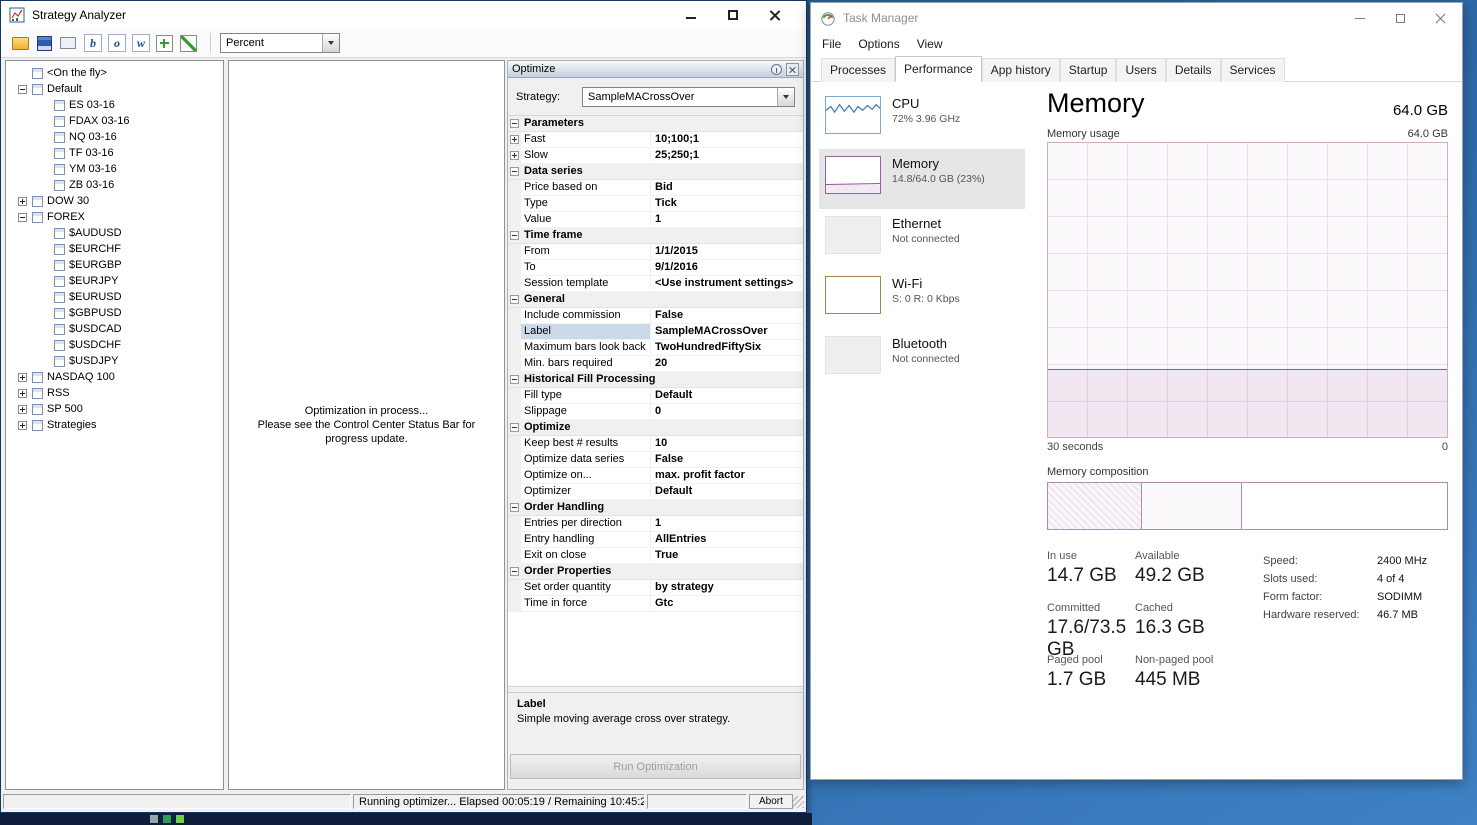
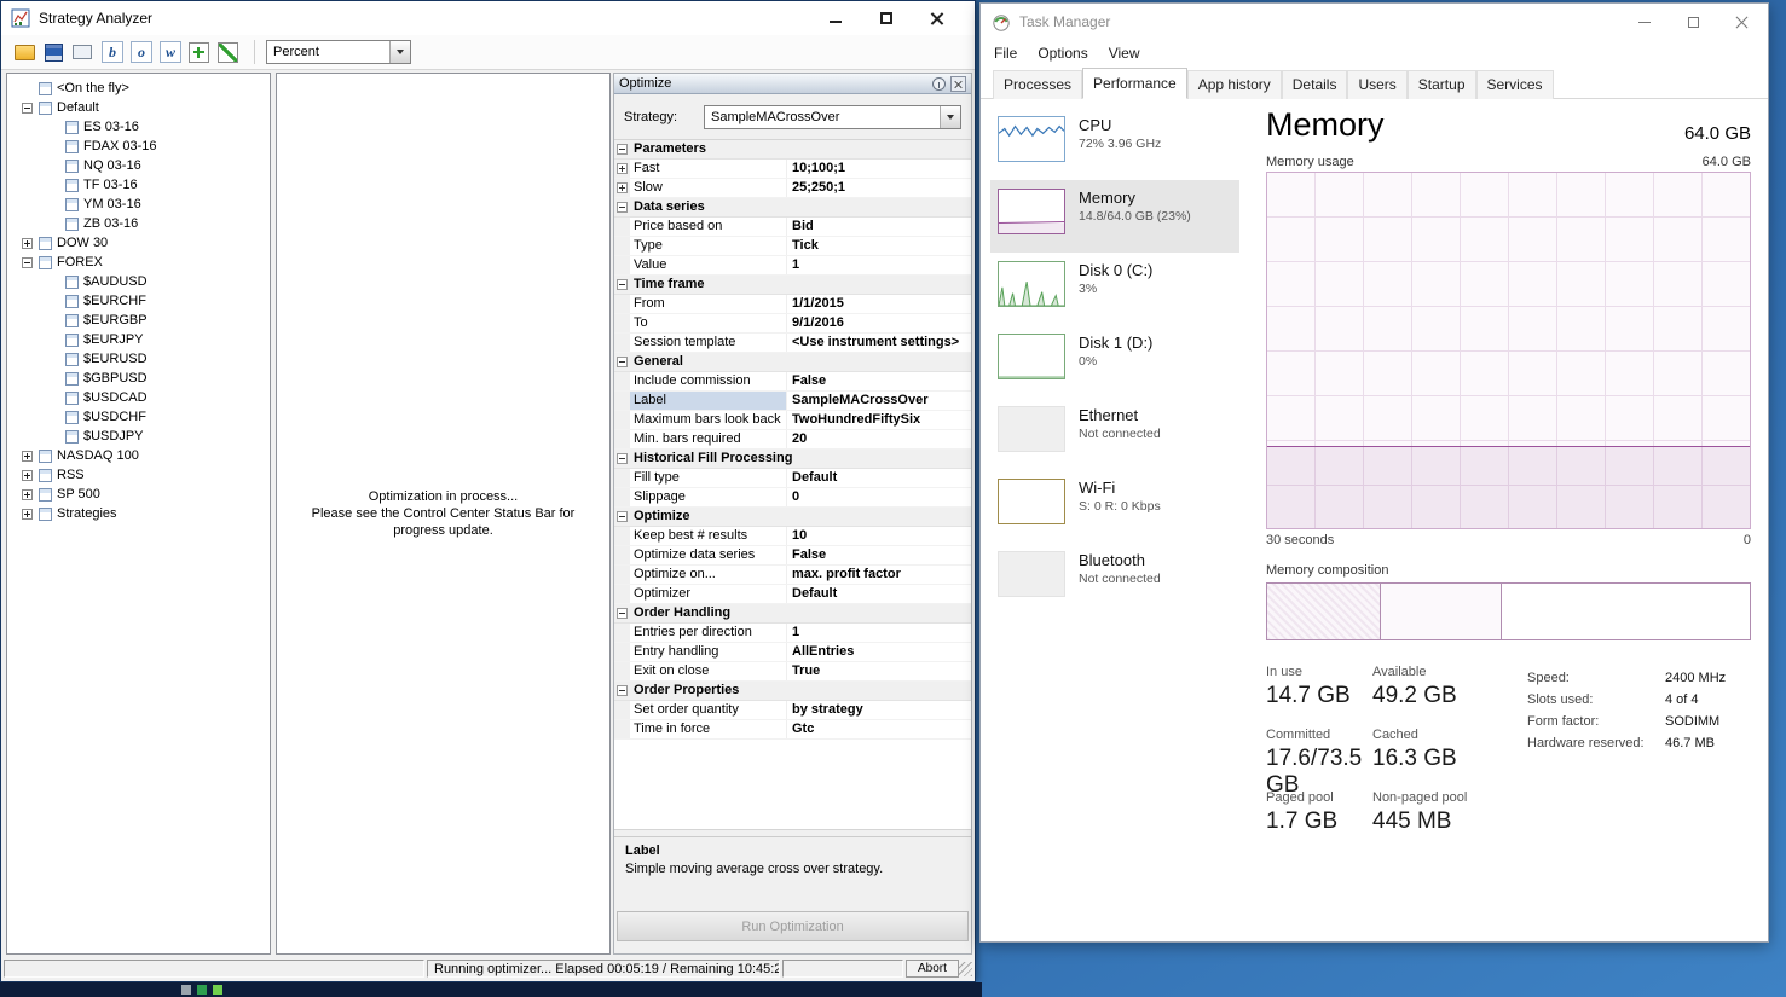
  Strategy Analyzer
  b
  o
  w
  Percent
  <On the fly>
  Default
  ES 03-16
  FDAX 03-16
  NQ 03-16
  TF 03-16
  YM 03-16
  ZB 03-16
  DOW 30
  FOREX
  $AUDUSD
  $EURCHF
  $EURGBP
  $EURJPY
  $EURUSD
  $GBPUSD
  $USDCAD
  $USDCHF
  $USDJPY
  NASDAQ 100
  RSS
  SP 500
  Strategies
  Optimization in process...
  Please see the Control Center Status Bar for
  progress update.
  Optimize
  Strategy:
  SampleMACrossOver
  Parameters
  Fast
  10;100;1
  Slow
  25;250;1
  Data series
  Price based on
  Bid
  Type
  Tick
  Value
  1
  Time frame
  From
  1/1/2015
  To
  9/1/2016
  Session template
  <Use instrument settings>
  General
  Include commission
  False
  Label
  SampleMACrossOver
  Maximum bars look back
  TwoHundredFiftySix
  Min. bars required
  20
  Historical Fill Processing
  Fill type
  Default
  Slippage
  0
  Optimize
  Keep best # results
  10
  Optimize data series
  False
  Optimize on...
  max. profit factor
  Optimizer
  Default
  Order Handling
  Entries per direction
  1
  Entry handling
  AllEntries
  Exit on close
  True
  Order Properties
  Set order quantity
  by strategy
  Time in force
  Gtc
  Label
  Simple moving average cross over strategy.
  Run Optimization
  Running optimizer... Elapsed 00:05:19 / Remaining 10:45:2
  Abort
  Task Manager
  File
  Options
  View
  Processes
  Performance
  App history
- Startup
+ Details
  Users
- Details
+ Startup
  Services
  CPU
  72% 3.96 GHz
  Memory
  14.8/64.0 GB (23%)
+ Disk 0 (C:)
+ 3%
+ Disk 1 (D:)
+ 0%
  Ethernet
  Not connected
  Wi-Fi
  S: 0 R: 0 Kbps
  Bluetooth
  Not connected
  Memory
  64.0 GB
  Memory usage
  64.0 GB
  30 seconds
  0
  Memory composition
  In use
  14.7 GB
  Available
  49.2 GB
  Committed
  17.6/73.5 GB
  Cached
  16.3 GB
  Paged pool
  1.7 GB
  Non-paged pool
  445 MB
  Speed:
  2400 MHz
  Slots used:
  4 of 4
  Form factor:
  SODIMM
  Hardware reserved:
  46.7 MB
